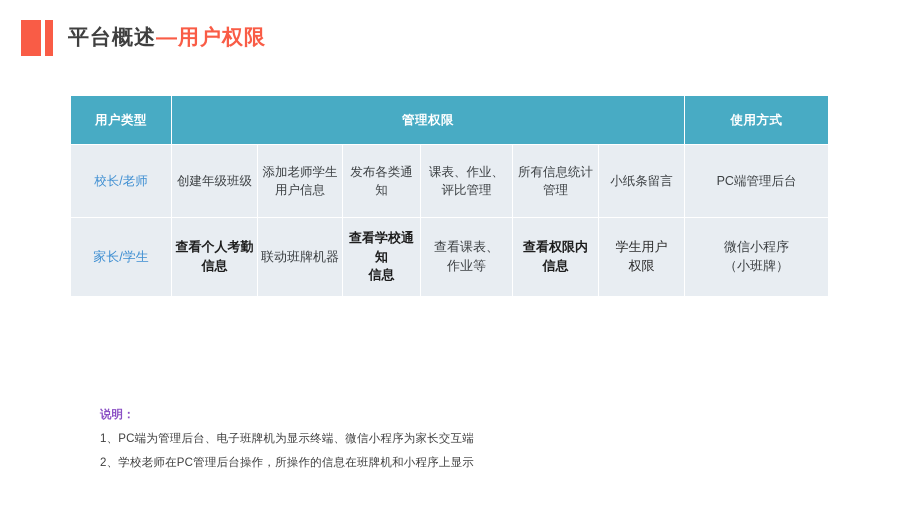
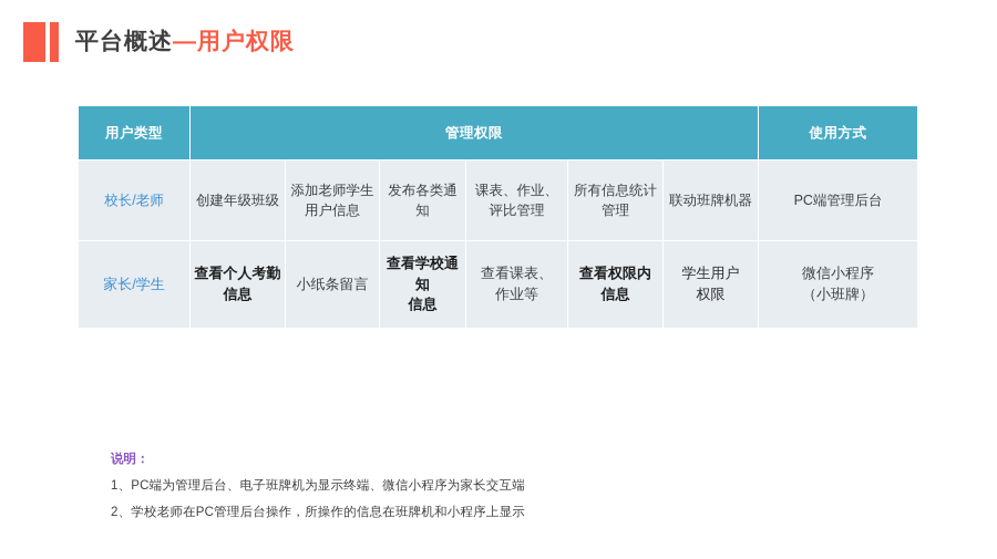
  平台概述—用户权限
  用户类型	管理权限	使用方式
- 校长/老师	创建年级班级	添加老师学生用户信息	发布各类通知	课表、作业、评比管理	所有信息统计管理	小纸条留言	PC端管理后台
+ 校长/老师	创建年级班级	添加老师学生用户信息	发布各类通知	课表、作业、评比管理	所有信息统计管理	联动班牌机器	PC端管理后台
- 家长/学生	查看个人考勤信息	联动班牌机器	查看学校通知信息	查看课表、作业等	查看权限内信息	学生用户权限	微信小程序（小班牌）
+ 家长/学生	查看个人考勤信息	小纸条留言	查看学校通知信息	查看课表、作业等	查看权限内信息	学生用户权限	微信小程序（小班牌）
  说明：
  1、PC端为管理后台、电子班牌机为显示终端、微信小程序为家长交互端
  2、学校老师在PC管理后台操作，所操作的信息在班牌机和小程序上显示
